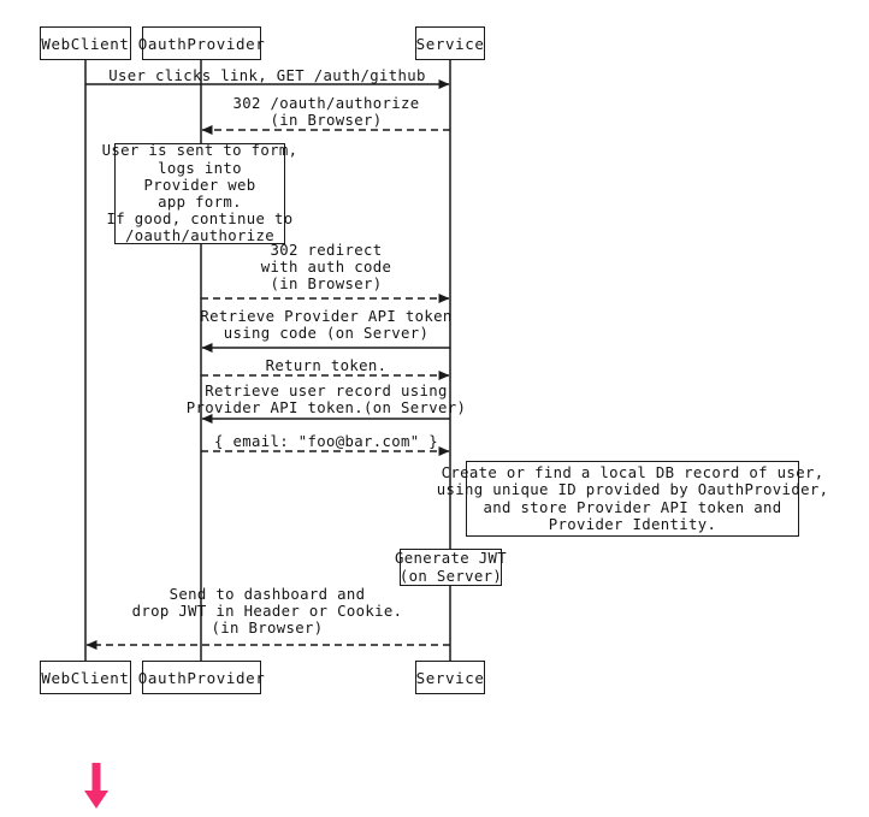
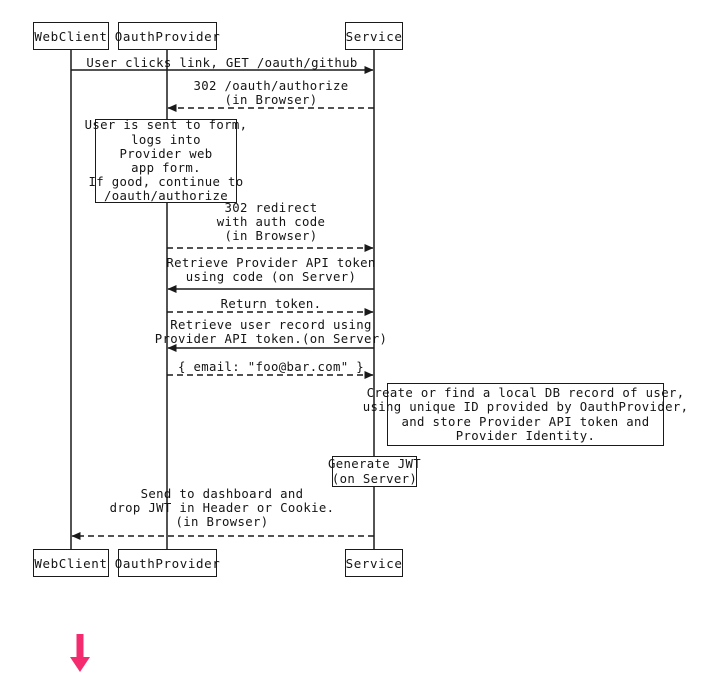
  WebClient
  OauthProvider
  Service
  WebClient
  OauthProvider
  Service
  User is sent to form,
  logs into
  Provider web
  app form.
  If good, continue to
  /oauth/authorize
  Create or find a local DB record of user,
  using unique ID provided by OauthProvider,
  and store Provider API token and
  Provider Identity.
  Generate JWT
  (on Server)
- User clicks link, GET /auth/github
+ User clicks link, GET /oauth/github
  302 /oauth/authorize
  (in Browser)
  302 redirect
  with auth code
  (in Browser)
  Retrieve Provider API token
  using code (on Server)
  Return token.
  Retrieve user record using
  Provider API token.(on Server)
  { email: "foo@bar.com" }
  Send to dashboard and
  drop JWT in Header or Cookie.
  (in Browser)
